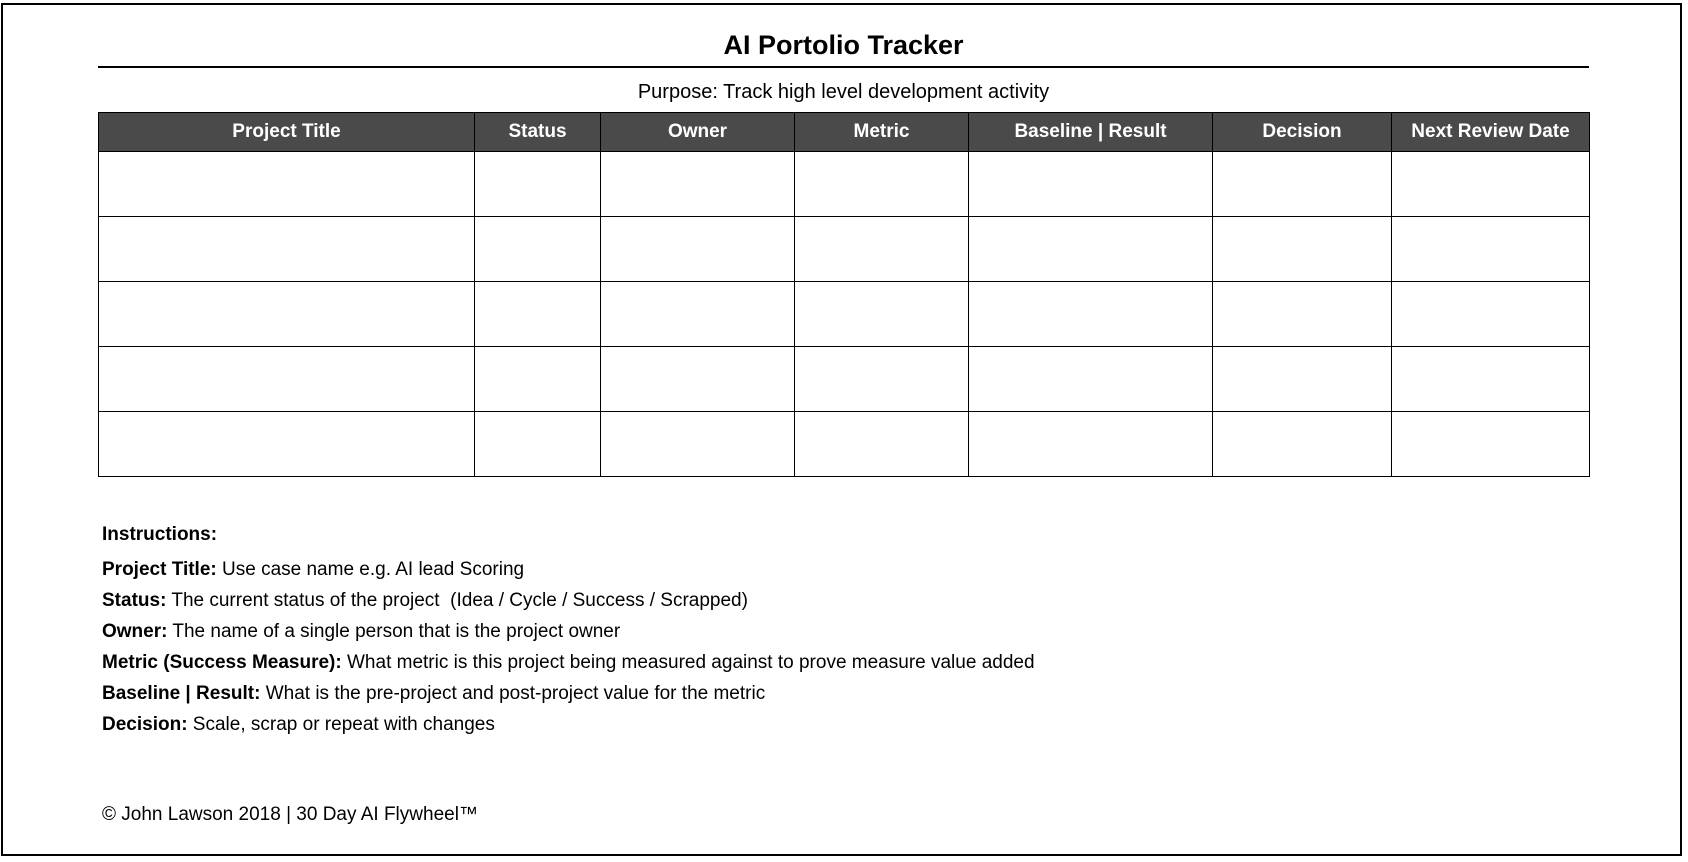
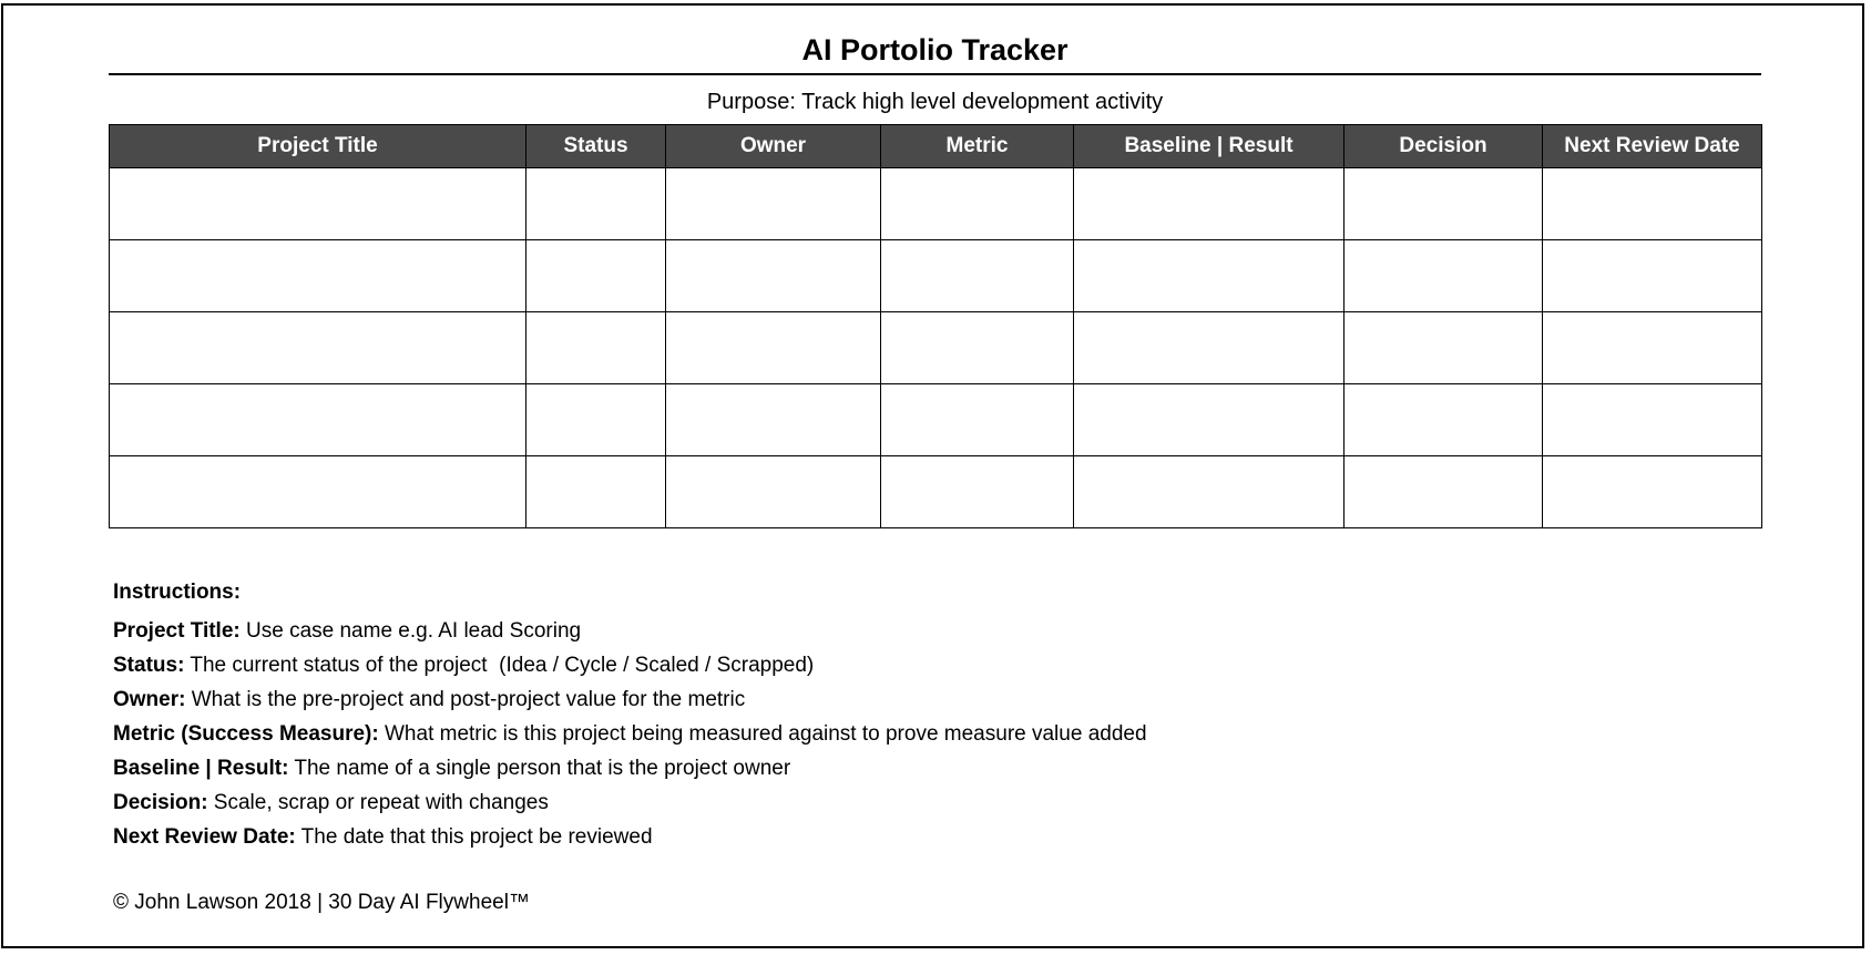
  AI Portolio Tracker
  Purpose: Track high level development activity
  Project Title	Status	Owner	Metric	Baseline | Result	Decision	Next Review Date
  Instructions:
  Project Title: Use case name e.g. AI lead Scoring
- Status: The current status of the project (Idea / Cycle / Success / Scrapped)
+ Status: The current status of the project (Idea / Cycle / Scaled / Scrapped)
- Owner: The name of a single person that is the project owner
+ Owner: What is the pre-project and post-project value for the metric
  Metric (Success Measure): What metric is this project being measured against to prove measure value added
- Baseline | Result: What is the pre-project and post-project value for the metric
+ Baseline | Result: The name of a single person that is the project owner
  Decision: Scale, scrap or repeat with changes
+ Next Review Date: The date that this project be reviewed
  © John Lawson 2018 | 30 Day AI Flywheel™
